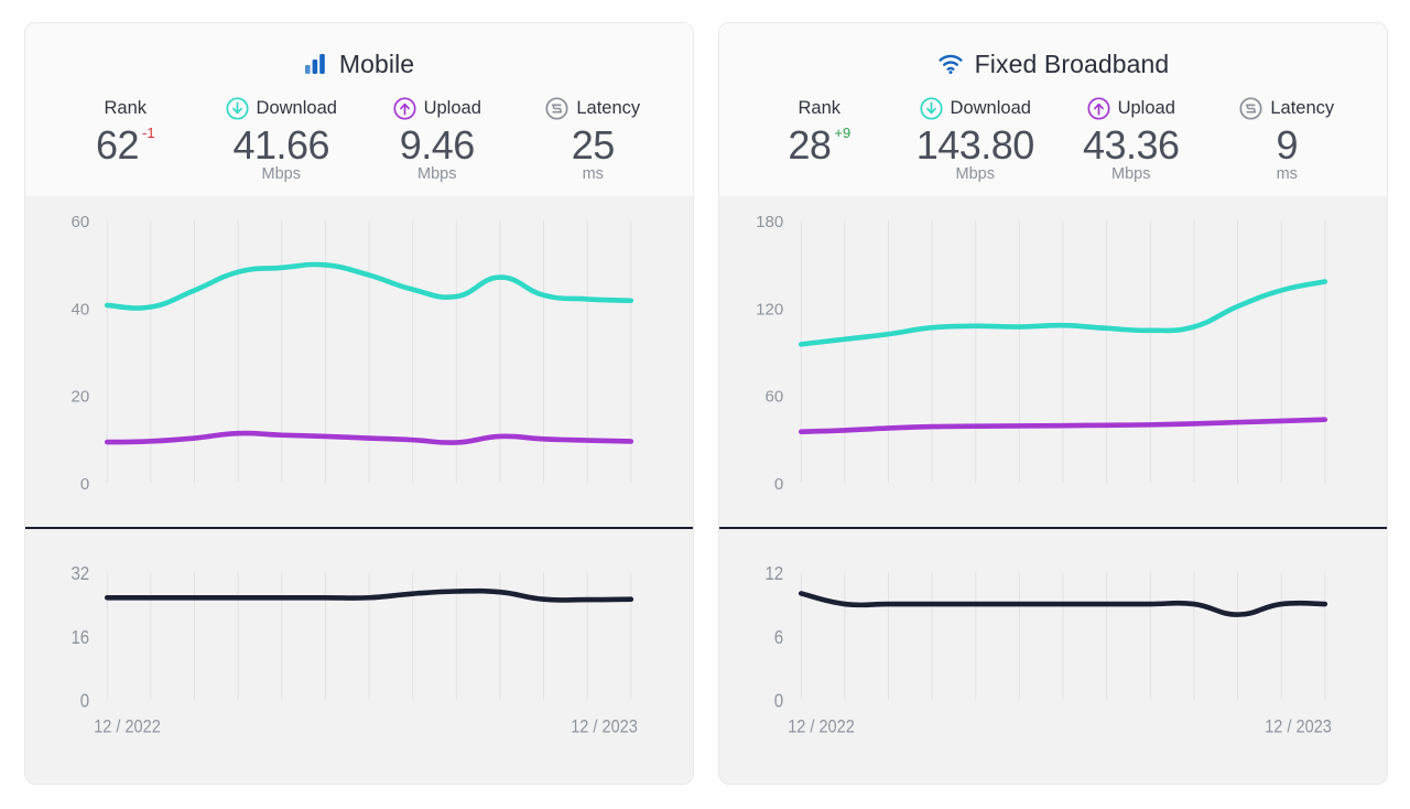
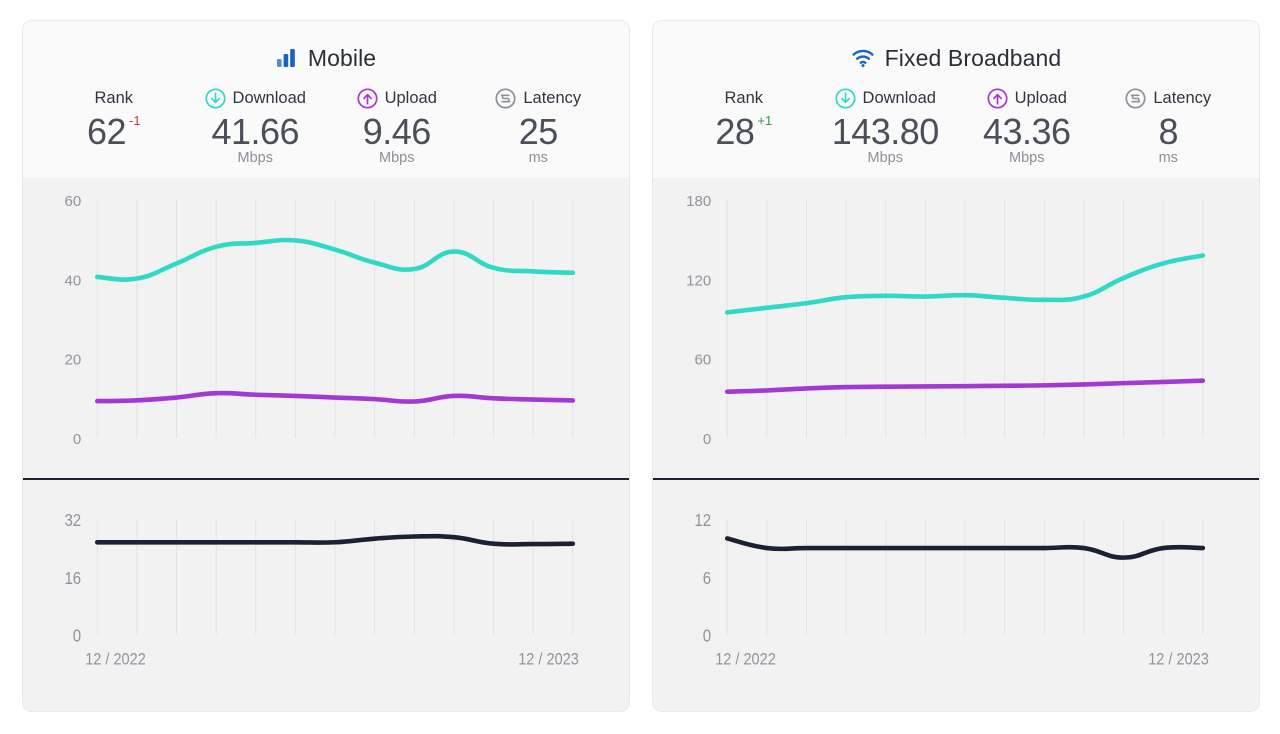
  Mobile
  Rank
  62
  -1
  Download
  41.66
  Mbps
  Upload
  9.46
  Mbps
  Latency
  25
  ms
  0
  20
  40
  60
  0
  16
  32
  12 / 2022
  12 / 2023
  Fixed Broadband
  Rank
  28
- +9
+ +1
  Download
  143.80
  Mbps
  Upload
  43.36
  Mbps
  Latency
- 9
+ 8
  ms
  0
  60
  120
  180
  0
  6
  12
  12 / 2022
  12 / 2023
